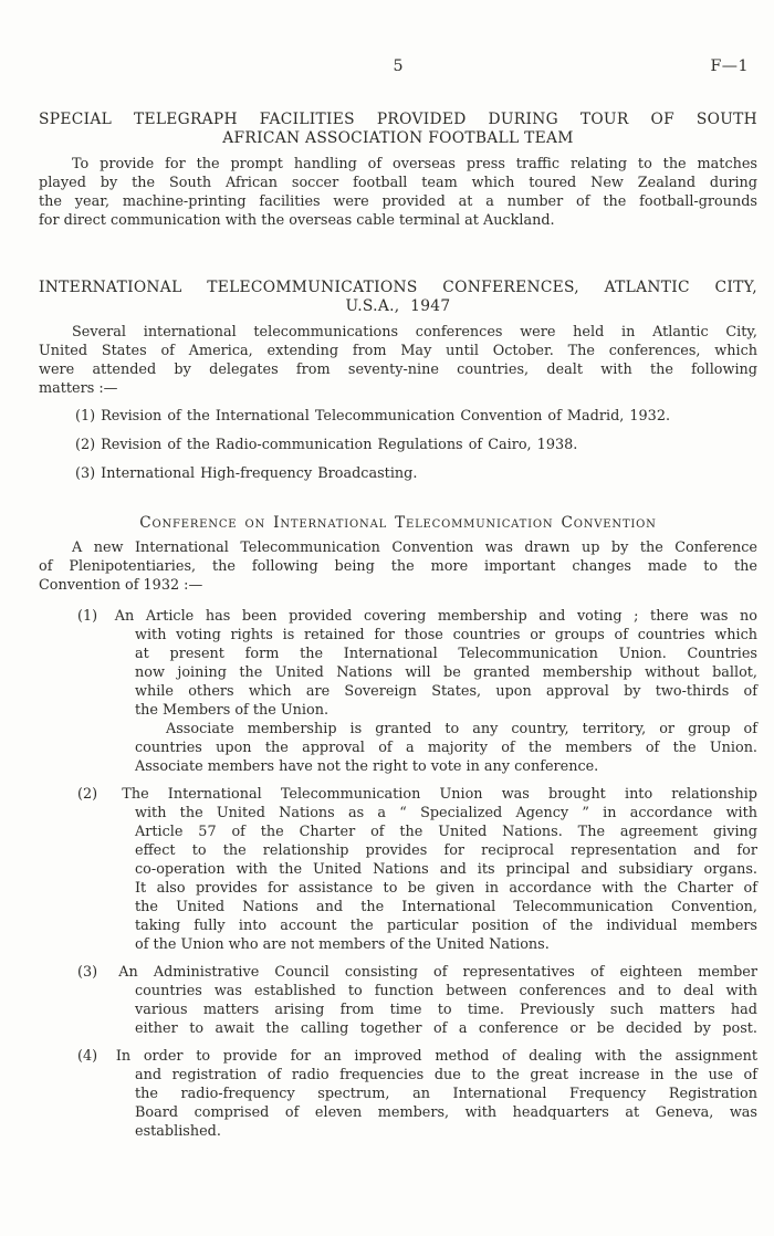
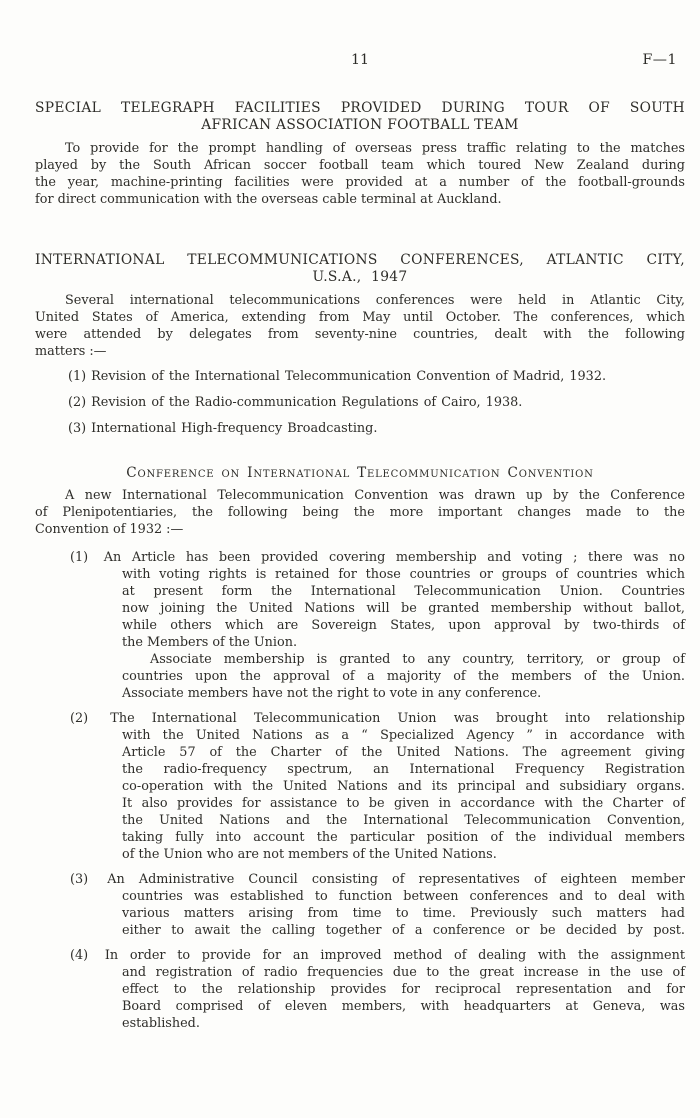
- 5
+ 11
  F—1
  SPECIAL TELEGRAPH FACILITIES PROVIDED DURING TOUR OF SOUTH
  AFRICAN ASSOCIATION FOOTBALL TEAM
  To provide for the prompt handling of overseas press traffic relating to the matches
  played by the South African soccer football team which toured New Zealand during
  the year, machine-printing facilities were provided at a number of the football-grounds
  for direct communication with the overseas cable terminal at Auckland.
  INTERNATIONAL TELECOMMUNICATIONS CONFERENCES, ATLANTIC CITY,
  U.S.A., 1947
  Several international telecommunications conferences were held in Atlantic City,
  United States of America, extending from May until October. The conferences, which
  were attended by delegates from seventy-nine countries, dealt with the following
  matters :—
  (1) Revision of the International Telecommunication Convention of Madrid, 1932.
  (2) Revision of the Radio-communication Regulations of Cairo, 1938.
  (3) International High-frequency Broadcasting.
  Conference on International Telecommunication Convention
  A new International Telecommunication Convention was drawn up by the Conference
  of Plenipotentiaries, the following being the more important changes made to the
  Convention of 1932 :—
  (1) An Article has been provided covering membership and voting ; there was no
  with voting rights is retained for those countries or groups of countries which
  at present form the International Telecommunication Union. Countries
  now joining the United Nations will be granted membership without ballot,
  while others which are Sovereign States, upon approval by two-thirds of
  the Members of the Union.
  Associate membership is granted to any country, territory, or group of
  countries upon the approval of a majority of the members of the Union.
  Associate members have not the right to vote in any conference.
  (2) The International Telecommunication Union was brought into relationship
  with the United Nations as a “ Specialized Agency ” in accordance with
  Article 57 of the Charter of the United Nations. The agreement giving
- effect to the relationship provides for reciprocal representation and for
+ the radio-frequency spectrum, an International Frequency Registration
  co-operation with the United Nations and its principal and subsidiary organs.
  It also provides for assistance to be given in accordance with the Charter of
  the United Nations and the International Telecommunication Convention,
  taking fully into account the particular position of the individual members
  of the Union who are not members of the United Nations.
  (3) An Administrative Council consisting of representatives of eighteen member
  countries was established to function between conferences and to deal with
  various matters arising from time to time. Previously such matters had
  either to await the calling together of a conference or be decided by post.
  (4) In order to provide for an improved method of dealing with the assignment
  and registration of radio frequencies due to the great increase in the use of
- the radio-frequency spectrum, an International Frequency Registration
+ effect to the relationship provides for reciprocal representation and for
  Board comprised of eleven members, with headquarters at Geneva, was
  established.
